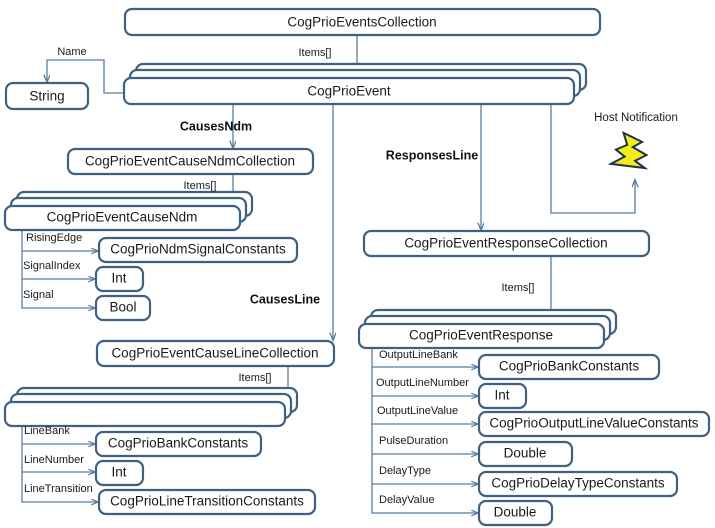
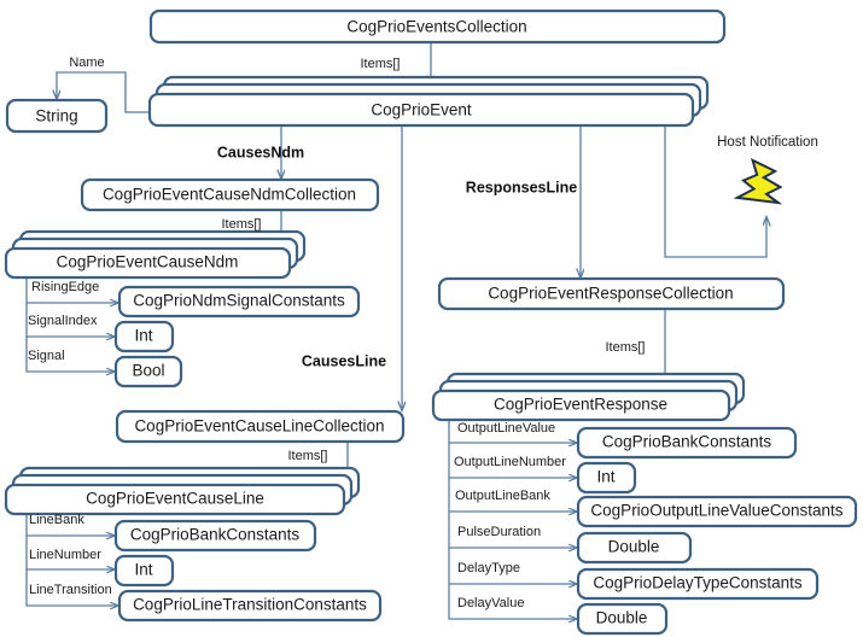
  CogPrioEventsCollection
  CogPrioEvent
  String
  CogPrioEventCauseNdmCollection
  CogPrioEventCauseNdm
  CogPrioNdmSignalConstants
  Int
  Bool
  CogPrioEventCauseLineCollection
+ CogPrioEventCauseLine
  CogPrioBankConstants
  Int
  CogPrioLineTransitionConstants
  CogPrioEventResponseCollection
  CogPrioEventResponse
  CogPrioBankConstants
  Int
  CogPrioOutputLineValueConstants
  Double
  CogPrioDelayTypeConstants
  Double
  Items[]
  Name
  CausesNdm
  Items[]
  CausesLine
  Items[]
  ResponsesLine
  Items[]
  Host Notification
  RisingEdge
  SignalIndex
  Signal
  LineBank
  LineNumber
  LineTransition
- OutputLineBank
+ OutputLineValue
  OutputLineNumber
- OutputLineValue
+ OutputLineBank
  PulseDuration
  DelayType
  DelayValue
